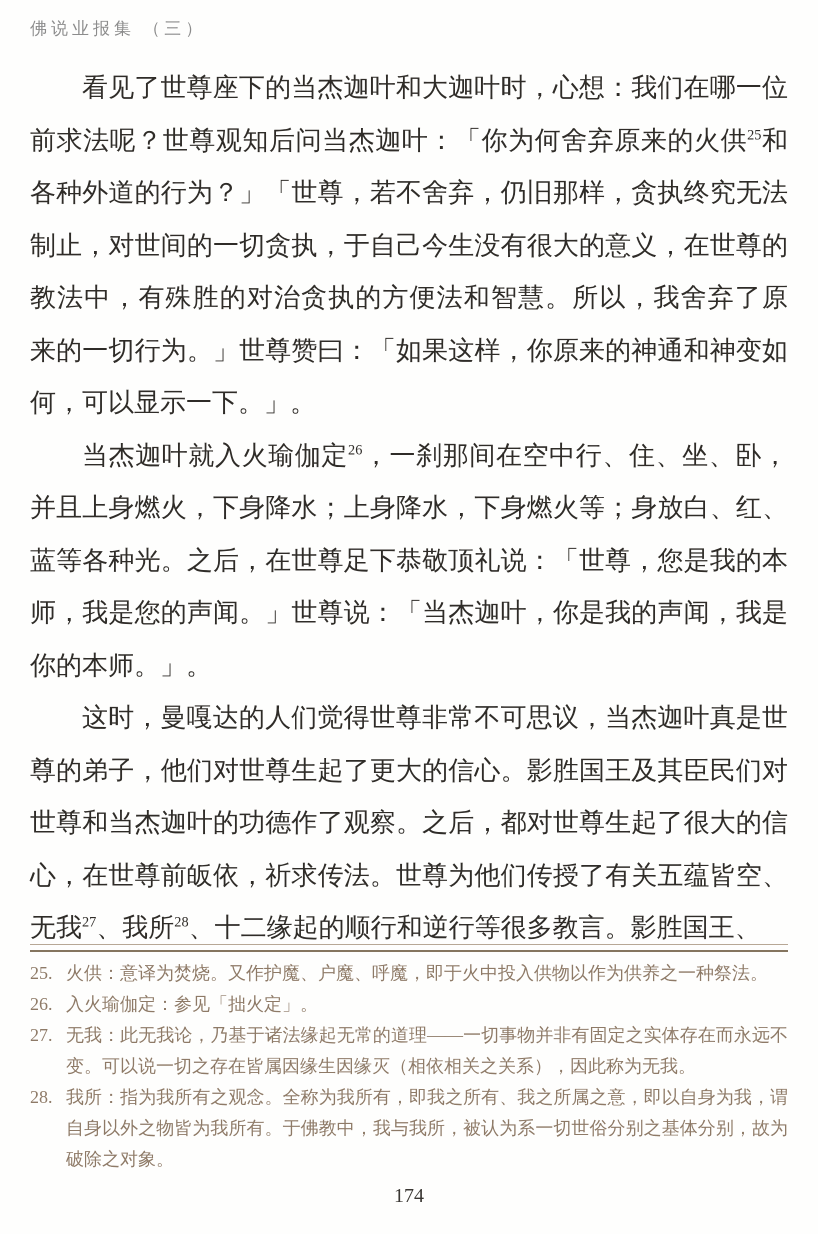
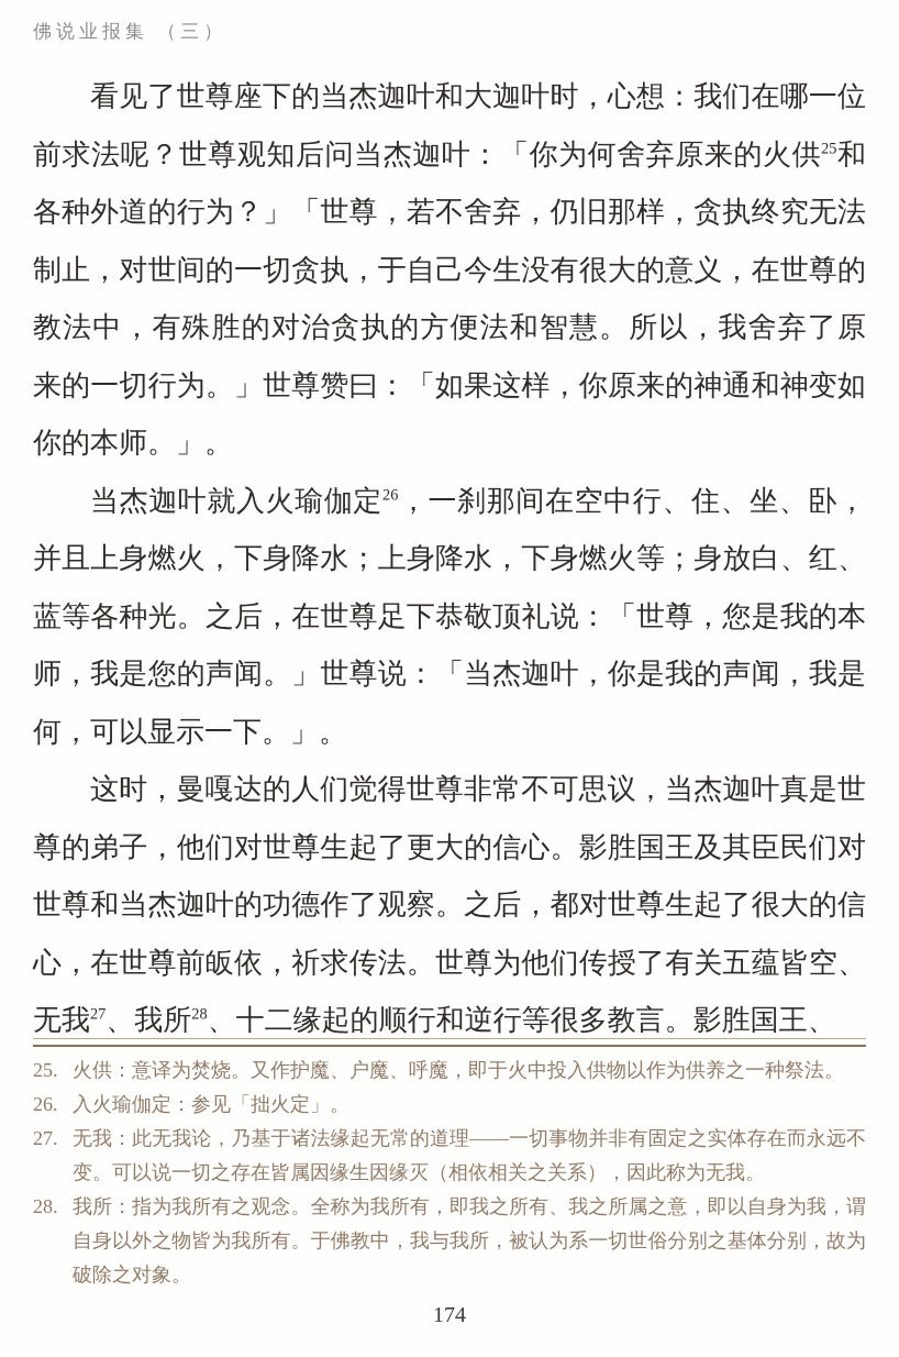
  佛说业报集 （三）
  看见了世尊座下的当杰迦叶和大迦叶时，心想：我们在哪一位
  前求法呢？世尊观知后问当杰迦叶：「你为何舍弃原来的火供25和
  各种外道的行为？」「世尊，若不舍弃，仍旧那样，贪执终究无法
  制止，对世间的一切贪执，于自己今生没有很大的意义，在世尊的
  教法中，有殊胜的对治贪执的方便法和智慧。所以，我舍弃了原
  来的一切行为。」世尊赞曰：「如果这样，你原来的神通和神变如
- 何，可以显示一下。」。
+ 你的本师。」。
  当杰迦叶就入火瑜伽定26，一刹那间在空中行、住、坐、卧，
  并且上身燃火，下身降水；上身降水，下身燃火等；身放白、红、
  蓝等各种光。之后，在世尊足下恭敬顶礼说：「世尊，您是我的本
  师，我是您的声闻。」世尊说：「当杰迦叶，你是我的声闻，我是
- 你的本师。」。
+ 何，可以显示一下。」。
  这时，曼嘎达的人们觉得世尊非常不可思议，当杰迦叶真是世
  尊的弟子，他们对世尊生起了更大的信心。影胜国王及其臣民们对
  世尊和当杰迦叶的功德作了观察。之后，都对世尊生起了很大的信
  心，在世尊前皈依，祈求传法。世尊为他们传授了有关五蕴皆空、
  无我27、我所28、十二缘起的顺行和逆行等很多教言。影胜国王、
  25.
  火供：意译为焚烧。又作护魔、户魔、呼魔，即于火中投入供物以作为供养之一种祭法。
  26.
  入火瑜伽定：参见「拙火定」。
  27.
  无我：此无我论，乃基于诸法缘起无常的道理——一切事物并非有固定之实体存在而永远不变。可以说一切之存在皆属因缘生因缘灭（相依相关之关系），因此称为无我。
  28.
  我所：指为我所有之观念。全称为我所有，即我之所有、我之所属之意，即以自身为我，谓自身以外之物皆为我所有。于佛教中，我与我所，被认为系一切世俗分别之基体分别，故为破除之对象。
  174
